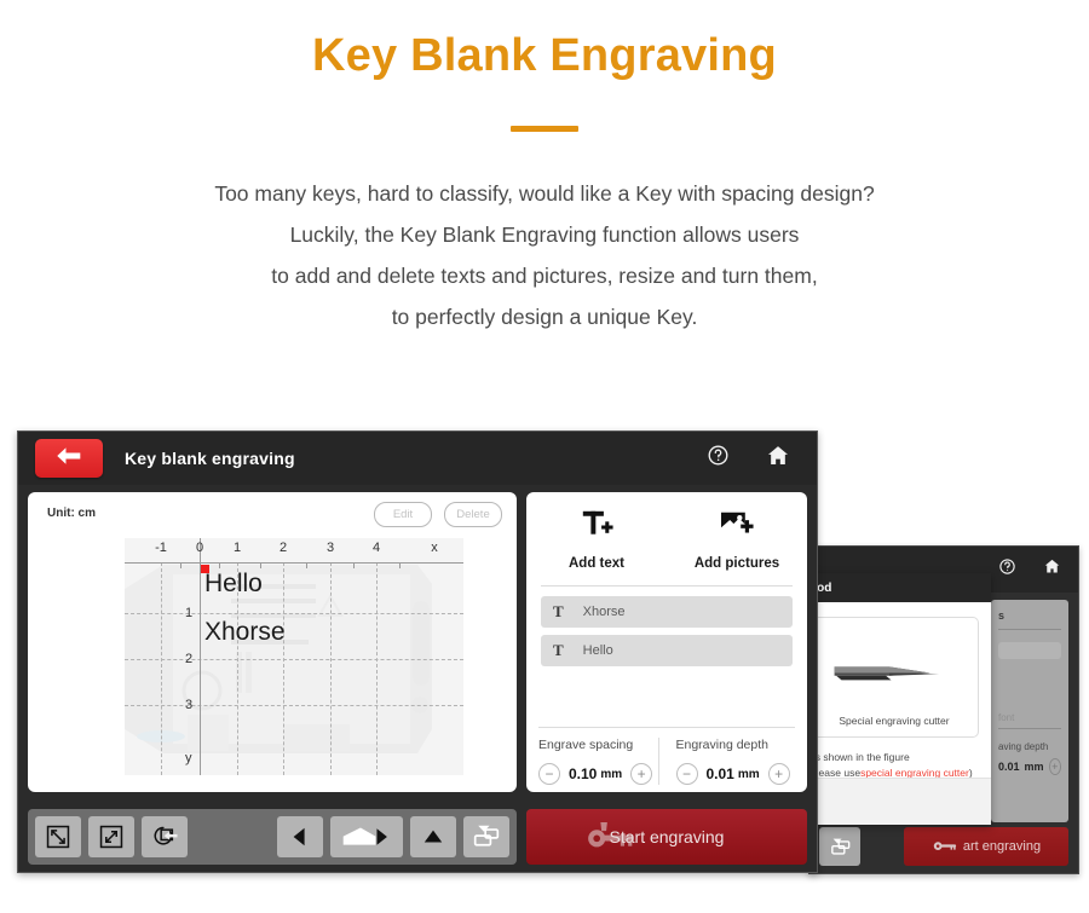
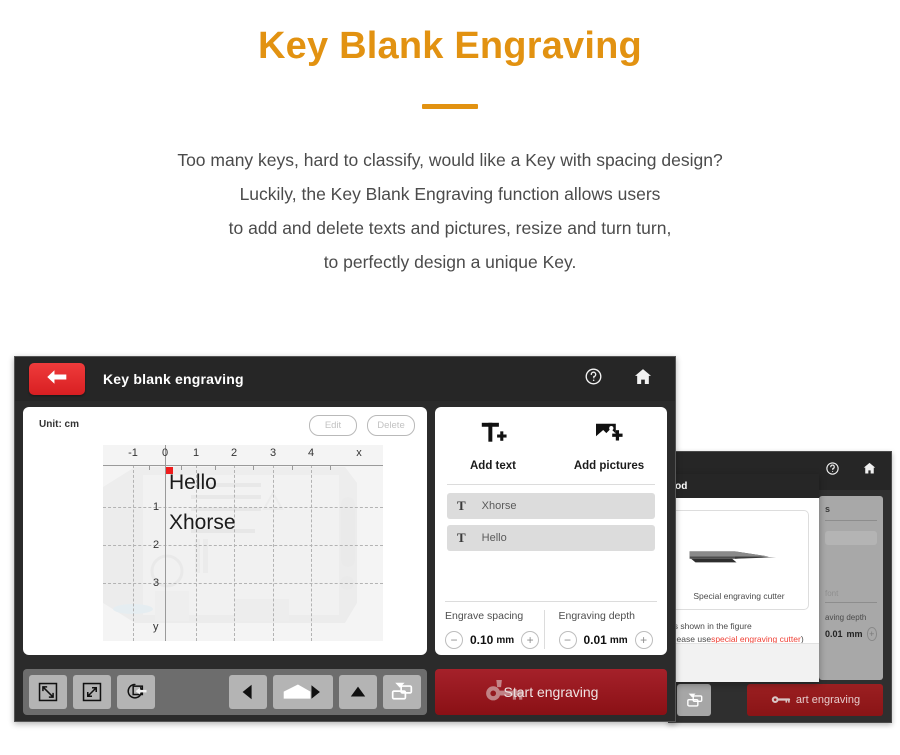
  Key Blank Engraving
  Too many keys, hard to classify, would like a Key with spacing design?
  Luckily, the Key Blank Engraving function allows users
- to add and delete texts and pictures, resize and turn them,
+ to add and delete texts and pictures, resize and turn turn,
  to perfectly design a unique Key.
  s
  aving depth
  0.01
  mm
  +
  art engraving
  Special engraving cutter
  shown in the figure
  ease usespecial engraving cutter)
  Key blank engraving
  Unit: cm
  Edit
  Delete
  -1
  0
  1
  2
  3
  4
  x
  1
  2
  3
  y
  Hello
  Xhorse
  Add text
  Add pictures
  T
  Xhorse
  T
  Hello
  Engrave spacing
  −
  0.10
  mm
  +
  Engraving depth
  −
  0.01
  mm
  +
  Start engraving
